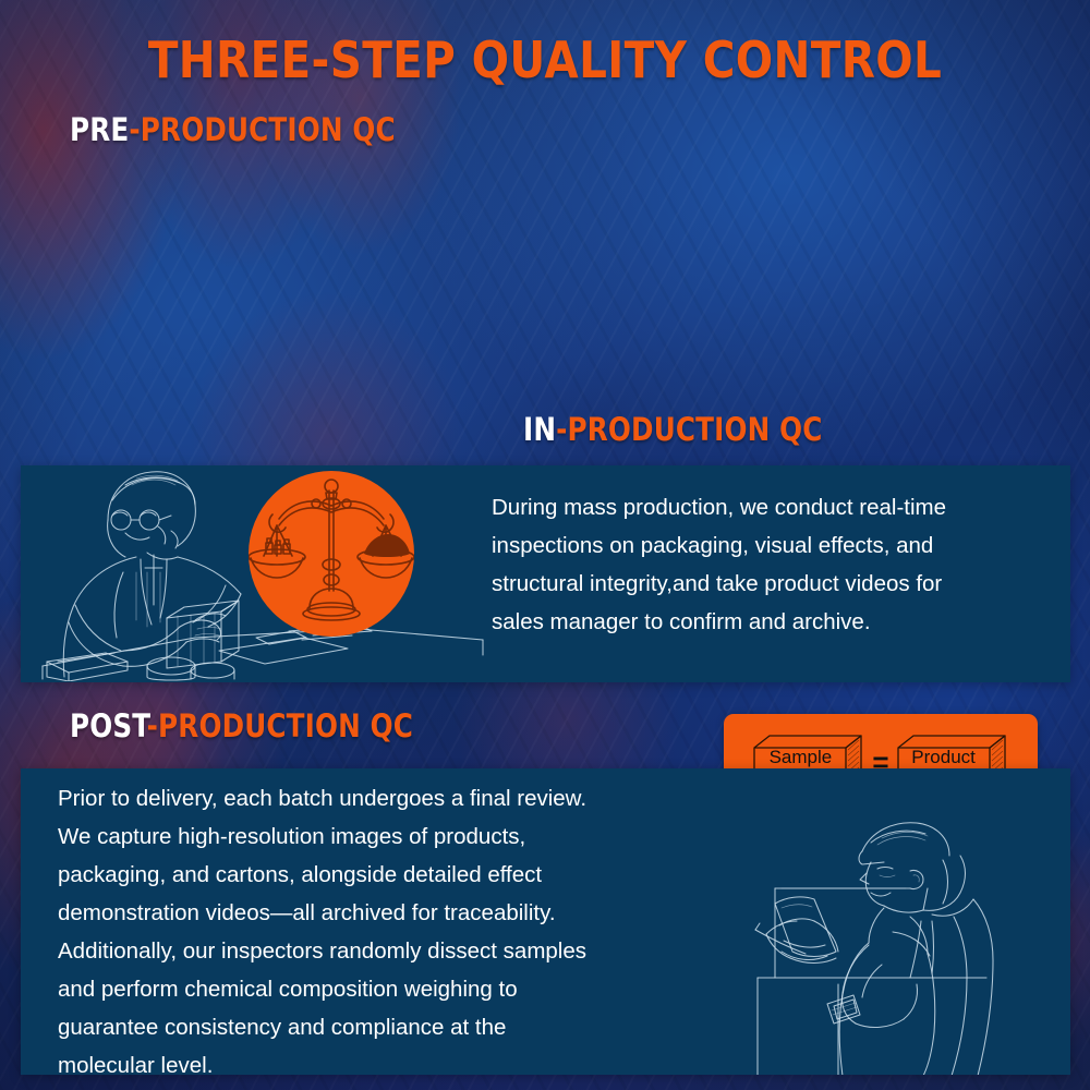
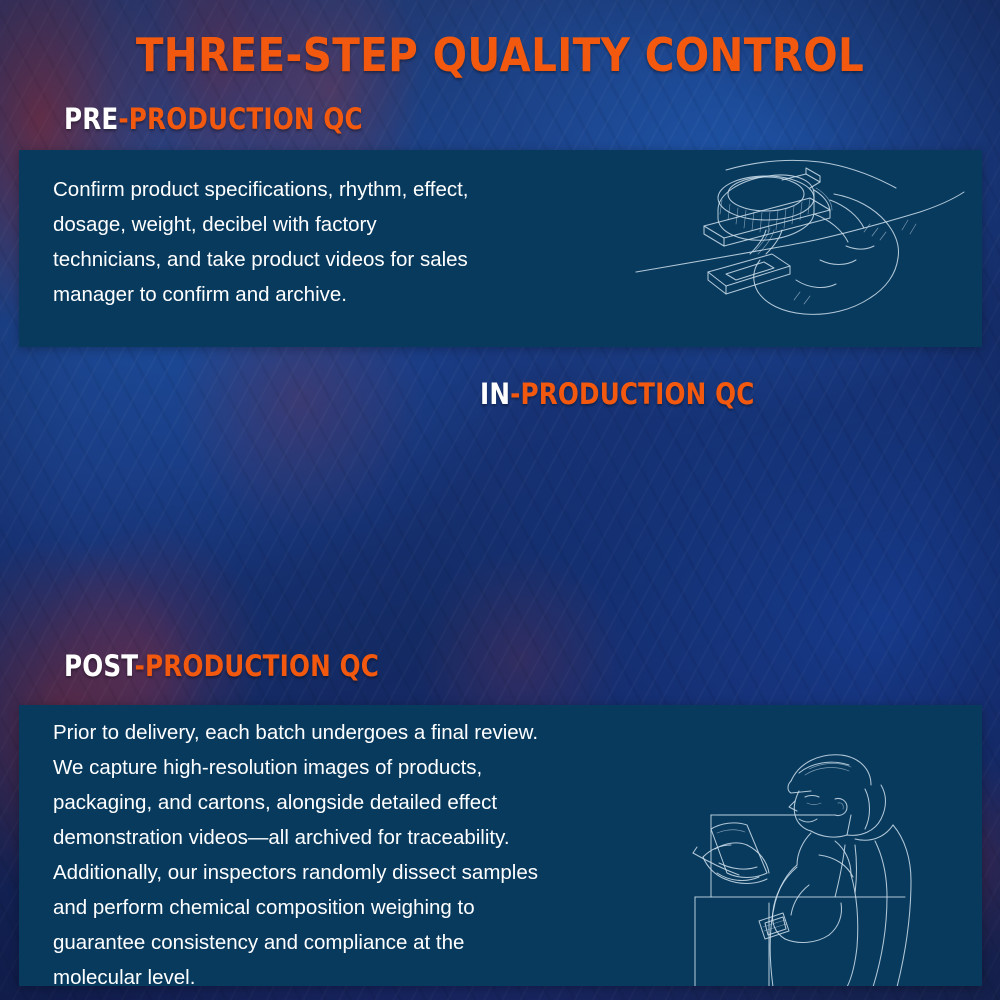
  THREE-STEP QUALITY CONTROL
  PRE-PRODUCTION QC
+ Confirm product specifications, rhythm, effect,
+ dosage, weight, decibel with factory
+ technicians, and take product videos for sales
+ manager to confirm and archive.
  IN-PRODUCTION QC
- During mass production, we conduct real-time
- inspections on packaging, visual effects, and
- structural integrity,and take product videos for
- sales manager to confirm and archive.
  POST-PRODUCTION QC
- Sample
- =
- Product
  Prior to delivery, each batch undergoes a final review.
  We capture high-resolution images of products,
  packaging, and cartons, alongside detailed effect
  demonstration videos—all archived for traceability.
  Additionally, our inspectors randomly dissect samples
  and perform chemical composition weighing to
  guarantee consistency and compliance at the
  molecular level.
